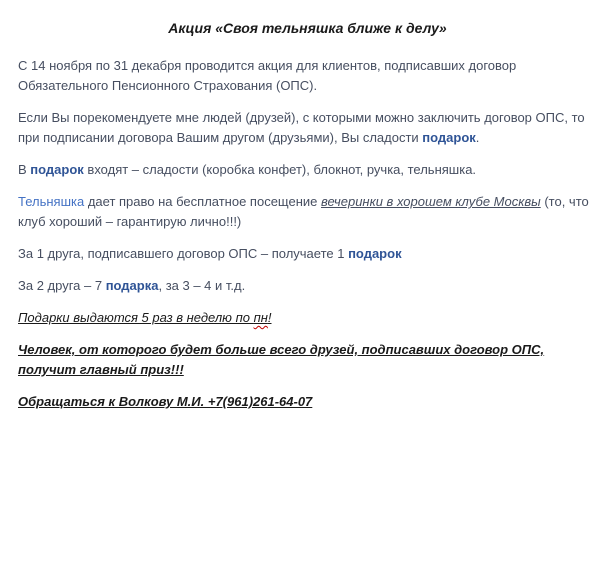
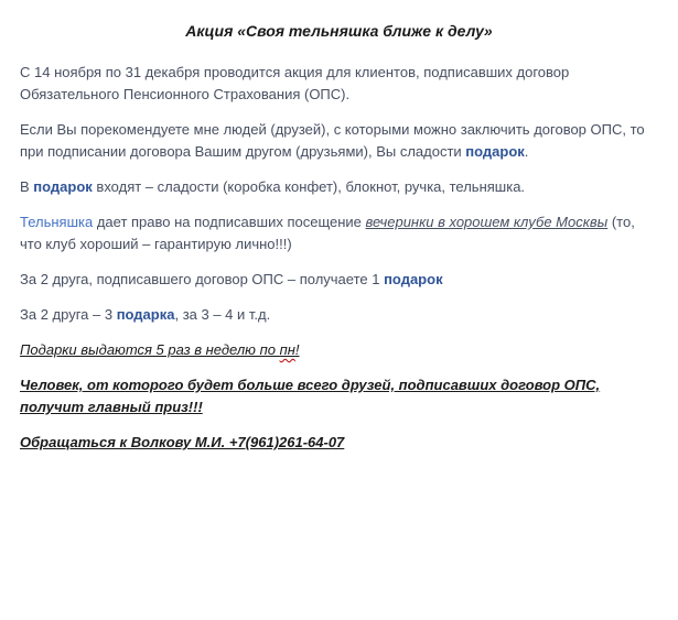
  Акция «Своя тельняшка ближе к делу»
  С 14 ноября по 31 декабря проводится акция для клиентов, подписавших договор Обязательного Пенсионного Страхования (ОПС).
  Если Вы порекомендуете мне людей (друзей), с которыми можно заключить договор ОПС, то при подписании договора Вашим другом (друзьями), Вы сладости подарок.
  В подарок входят – сладости (коробка конфет), блокнот, ручка, тельняшка.
- Тельняшка дает право на бесплатное посещение вечеринки в хорошем клубе Москвы (то, что клуб хороший – гарантирую лично!!!)
+ Тельняшка дает право на подписавших посещение вечеринки в хорошем клубе Москвы (то, что клуб хороший – гарантирую лично!!!)
- За 1 друга, подписавшего договор ОПС – получаете 1 подарок
+ За 2 друга, подписавшего договор ОПС – получаете 1 подарок
- За 2 друга – 7 подарка, за 3 – 4 и т.д.
+ За 2 друга – 3 подарка, за 3 – 4 и т.д.
  Подарки выдаются 5 раз в неделю по пн!
  Человек, от которого будет больше всего друзей, подписавших договор ОПС, получит главный приз!!!
  Обращаться к Волкову М.И. +7(961)261-64-07
